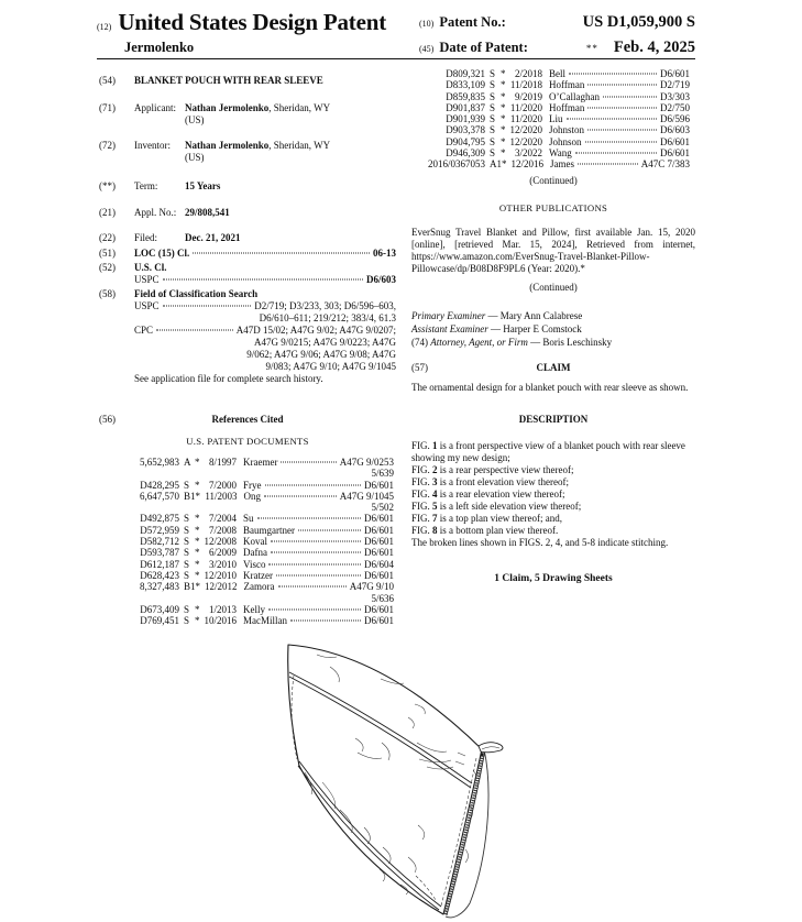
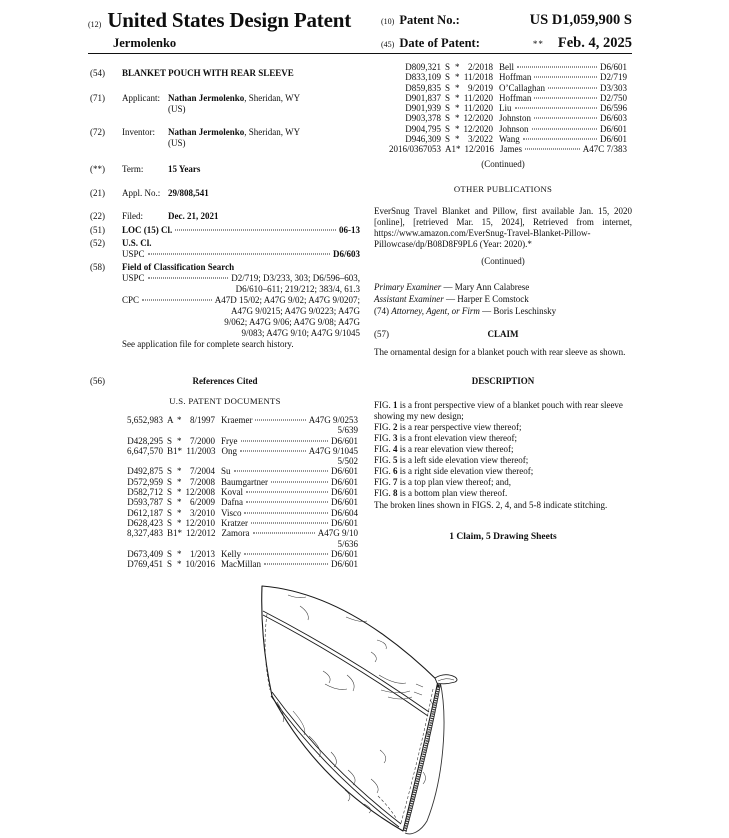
  (12)
  United States Design Patent
  Jermolenko
  (10)
  Patent No.:
  US D1,059,900 S
  (45)
  Date of Patent:
  **
  Feb. 4, 2025
  (54)
  BLANKET POUCH WITH REAR SLEEVE
  (71)
  Applicant:
  Nathan Jermolenko, Sheridan, WY
  (US)
  (72)
  Inventor:
  Nathan Jermolenko, Sheridan, WY
  (US)
  (**)
  Term:
  15 Years
  (21)
  Appl. No.:
  29/808,541
  (22)
  Filed:
  Dec. 21, 2021
  (51)
  LOC (15) Cl.
  06-13
  (52)
  U.S. Cl.
  USPC
  D6/603
  (58)
  Field of Classification Search
  USPC
  D2/719; D3/233, 303; D6/596–603,
  D6/610–611; 219/212; 383/4, 61.3
  CPC
  A47D 15/02; A47G 9/02; A47G 9/0207;
  A47G 9/0215; A47G 9/0223; A47G
  9/062; A47G 9/06; A47G 9/08; A47G
  9/083; A47G 9/10; A47G 9/1045
  See application file for complete search history.
  (56)
  References Cited
  U.S. PATENT DOCUMENTS
  5,652,983
  A
  *
  8/1997
  Kraemer
  A47G 9/0253
  5/639
  D428,295
  S
  *
  7/2000
  Frye
  D6/601
  6,647,570
  B1
  *
  11/2003
  Ong
  A47G 9/1045
  5/502
  D492,875
  S
  *
  7/2004
  Su
  D6/601
  D572,959
  S
  *
  7/2008
  Baumgartner
  D6/601
  D582,712
  S
  *
  12/2008
  Koval
  D6/601
  D593,787
  S
  *
  6/2009
  Dafna
  D6/601
  D612,187
  S
  *
  3/2010
  Visco
  D6/604
  D628,423
  S
  *
  12/2010
  Kratzer
  D6/601
  8,327,483
  B1
  *
  12/2012
  Zamora
  A47G 9/10
  5/636
  D673,409
  S
  *
  1/2013
  Kelly
  D6/601
  D769,451
  S
  *
  10/2016
  MacMillan
  D6/601
  D809,321
  S
  *
  2/2018
  Bell
  D6/601
  D833,109
  S
  *
  11/2018
  Hoffman
  D2/719
  D859,835
  S
  *
  9/2019
  O’Callaghan
  D3/303
  D901,837
  S
  *
  11/2020
  Hoffman
  D2/750
  D901,939
  S
  *
  11/2020
  Liu
  D6/596
  D903,378
  S
  *
  12/2020
  Johnston
  D6/603
  D904,795
  S
  *
  12/2020
  Johnson
  D6/601
  D946,309
  S
  *
  3/2022
  Wang
  D6/601
  2016/0367053
  A1
  *
  12/2016
  James
  A47C 7/383
  (Continued)
  OTHER PUBLICATIONS
  EverSnug Travel Blanket and Pillow, first available Jan. 15, 2020 [online], [retrieved Mar. 15, 2024], Retrieved from internet, https://www.amazon.com/EverSnug-Travel-Blanket-Pillow-Pillowcase/dp/B08D8F9PL6 (Year: 2020).*
  (Continued)
  Primary Examiner — Mary Ann Calabrese
  Assistant Examiner — Harper E Comstock
  (74) Attorney, Agent, or Firm — Boris Leschinsky
  (57)
  CLAIM
  The ornamental design for a blanket pouch with rear sleeve as shown.
  DESCRIPTION
  FIG. 1 is a front perspective view of a blanket pouch with rear sleeve showing my new design;
  FIG. 2 is a rear perspective view thereof;
  FIG. 3 is a front elevation view thereof;
  FIG. 4 is a rear elevation view thereof;
  FIG. 5 is a left side elevation view thereof;
+ FIG. 6 is a right side elevation view thereof;
  FIG. 7 is a top plan view thereof; and,
  FIG. 8 is a bottom plan view thereof.
  The broken lines shown in FIGS. 2, 4, and 5-8 indicate stitching.
  1 Claim, 5 Drawing Sheets
